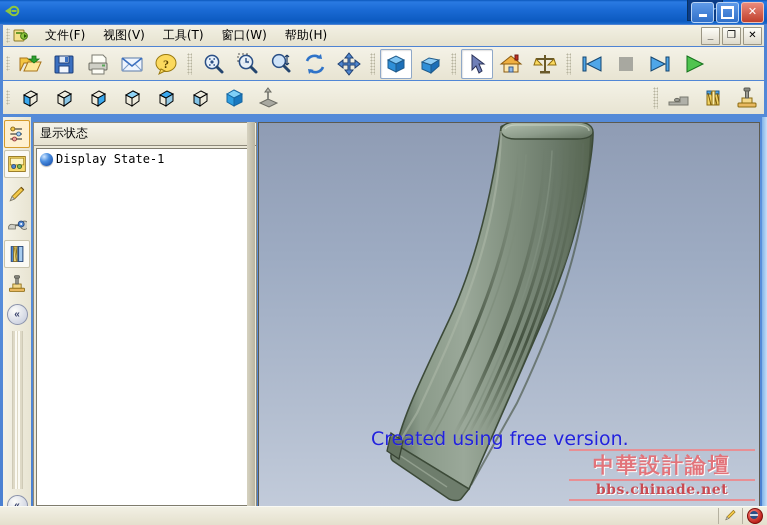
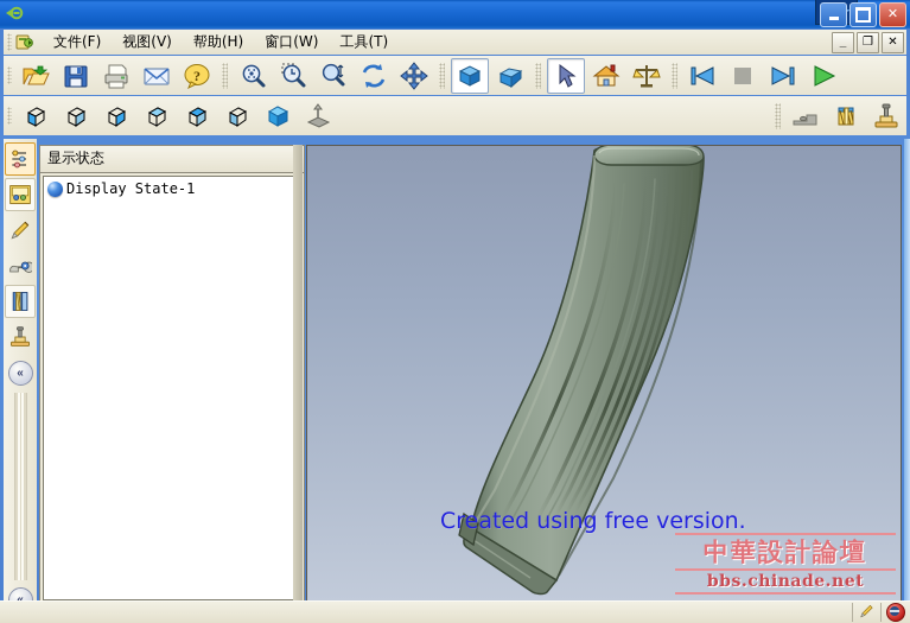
  ✕
  文件(F)
  视图(V)
- 工具(T)
+ 帮助(H)
  窗口(W)
- 帮助(H)
+ 工具(T)
  _
  ❐
  ✕
  ?
  «
  «
  显示状态
  Display State-1
  Created using free version.
  中華設計論壇
  bbs.chinade.net
